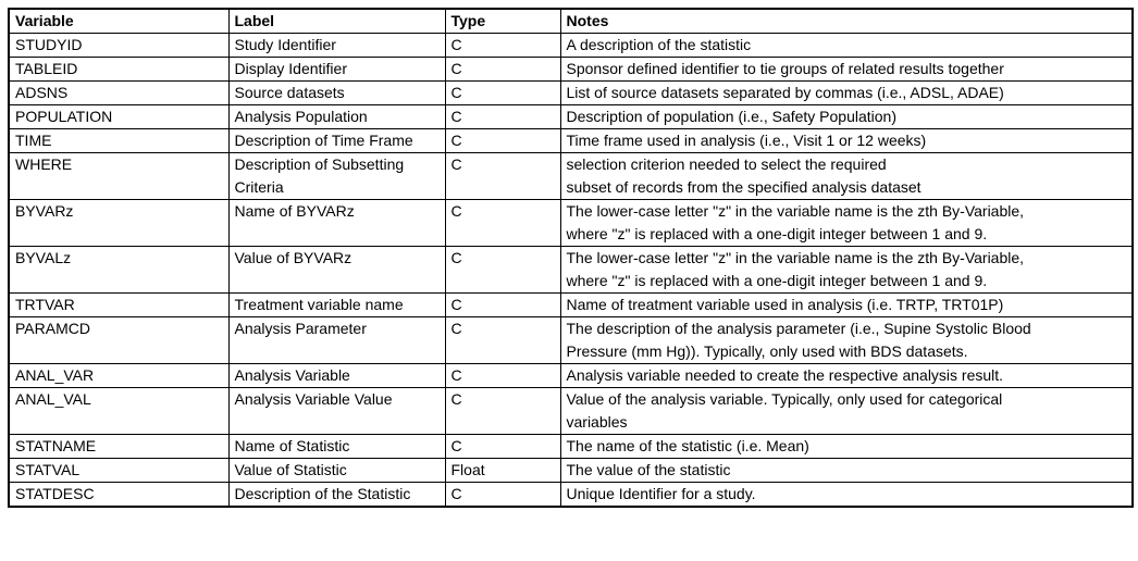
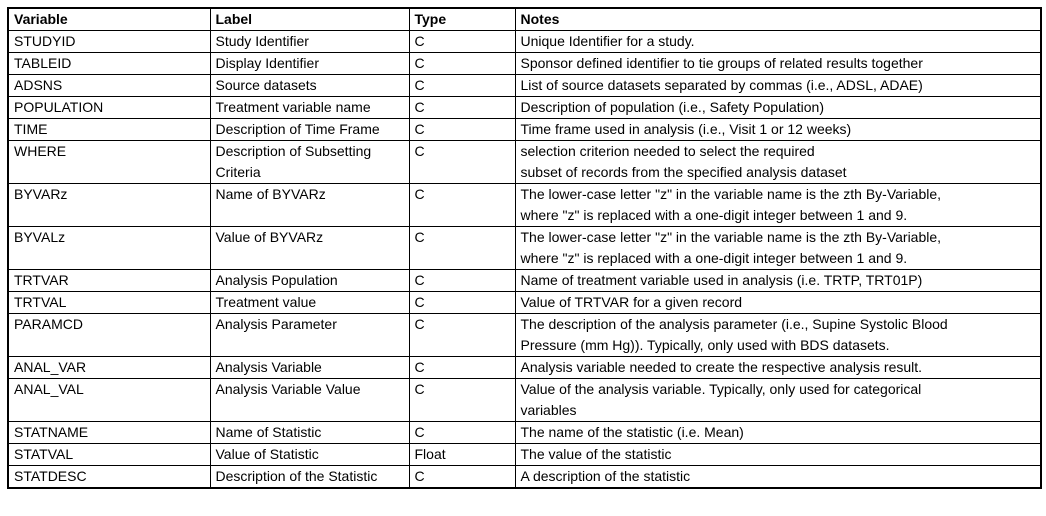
  Variable	Label	Type	Notes
- STUDYID	Study Identifier	C	A description of the statistic
+ STUDYID	Study Identifier	C	Unique Identifier for a study.
  TABLEID	Display Identifier	C	Sponsor defined identifier to tie groups of related results together
  ADSNS	Source datasets	C	List of source datasets separated by commas (i.e., ADSL, ADAE)
- POPULATION	Analysis Population	C	Description of population (i.e., Safety Population)
+ POPULATION	Treatment variable name	C	Description of population (i.e., Safety Population)
  TIME	Description of Time Frame	C	Time frame used in analysis (i.e., Visit 1 or 12 weeks)
  WHERE	Description of Subsetting Criteria	C	selection criterion needed to select the required subset of records from the specified analysis dataset
  BYVARz	Name of BYVARz	C	The lower-case letter "z" in the variable name is the zth By-Variable, where "z" is replaced with a one-digit integer between 1 and 9.
  BYVALz	Value of BYVARz	C	The lower-case letter "z" in the variable name is the zth By-Variable, where "z" is replaced with a one-digit integer between 1 and 9.
- TRTVAR	Treatment variable name	C	Name of treatment variable used in analysis (i.e. TRTP, TRT01P)
+ TRTVAR	Analysis Population	C	Name of treatment variable used in analysis (i.e. TRTP, TRT01P)
+ TRTVAL	Treatment value	C	Value of TRTVAR for a given record
  PARAMCD	Analysis Parameter	C	The description of the analysis parameter (i.e., Supine Systolic Blood Pressure (mm Hg)). Typically, only used with BDS datasets.
  ANAL_VAR	Analysis Variable	C	Analysis variable needed to create the respective analysis result.
  ANAL_VAL	Analysis Variable Value	C	Value of the analysis variable. Typically, only used for categorical variables
  STATNAME	Name of Statistic	C	The name of the statistic (i.e. Mean)
  STATVAL	Value of Statistic	Float	The value of the statistic
- STATDESC	Description of the Statistic	C	Unique Identifier for a study.
+ STATDESC	Description of the Statistic	C	A description of the statistic
